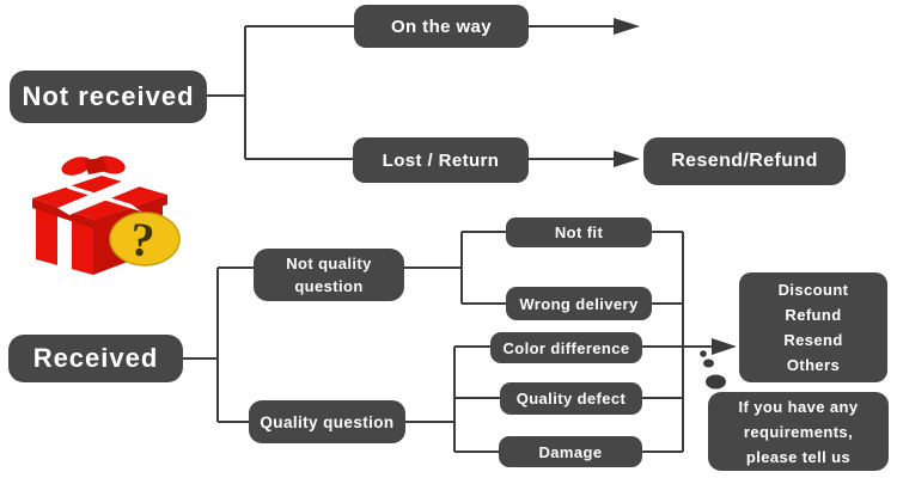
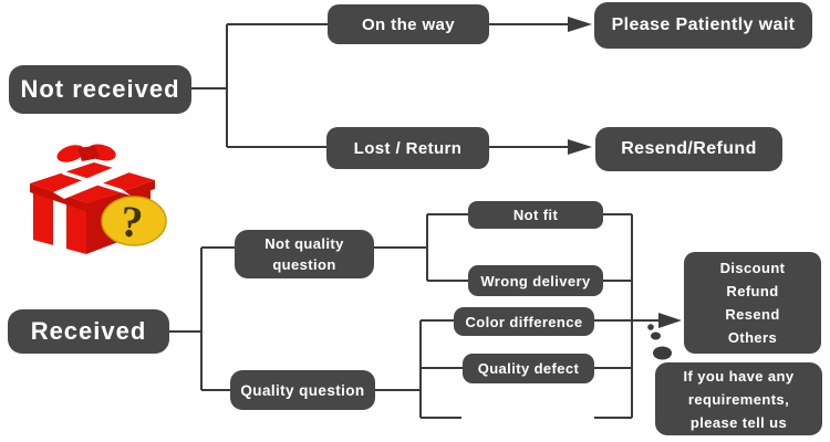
  Not received
  On the way
+ Please Patiently wait
  Lost / Return
  Resend/Refund
  Received
  Not quality
  question
  Quality question
  Not fit
  Wrong delivery
  Color difference
  Quality defect
- Damage
  Discount
  Refund
  Resend
  Others
  If you have any
  requirements,
  please tell us
